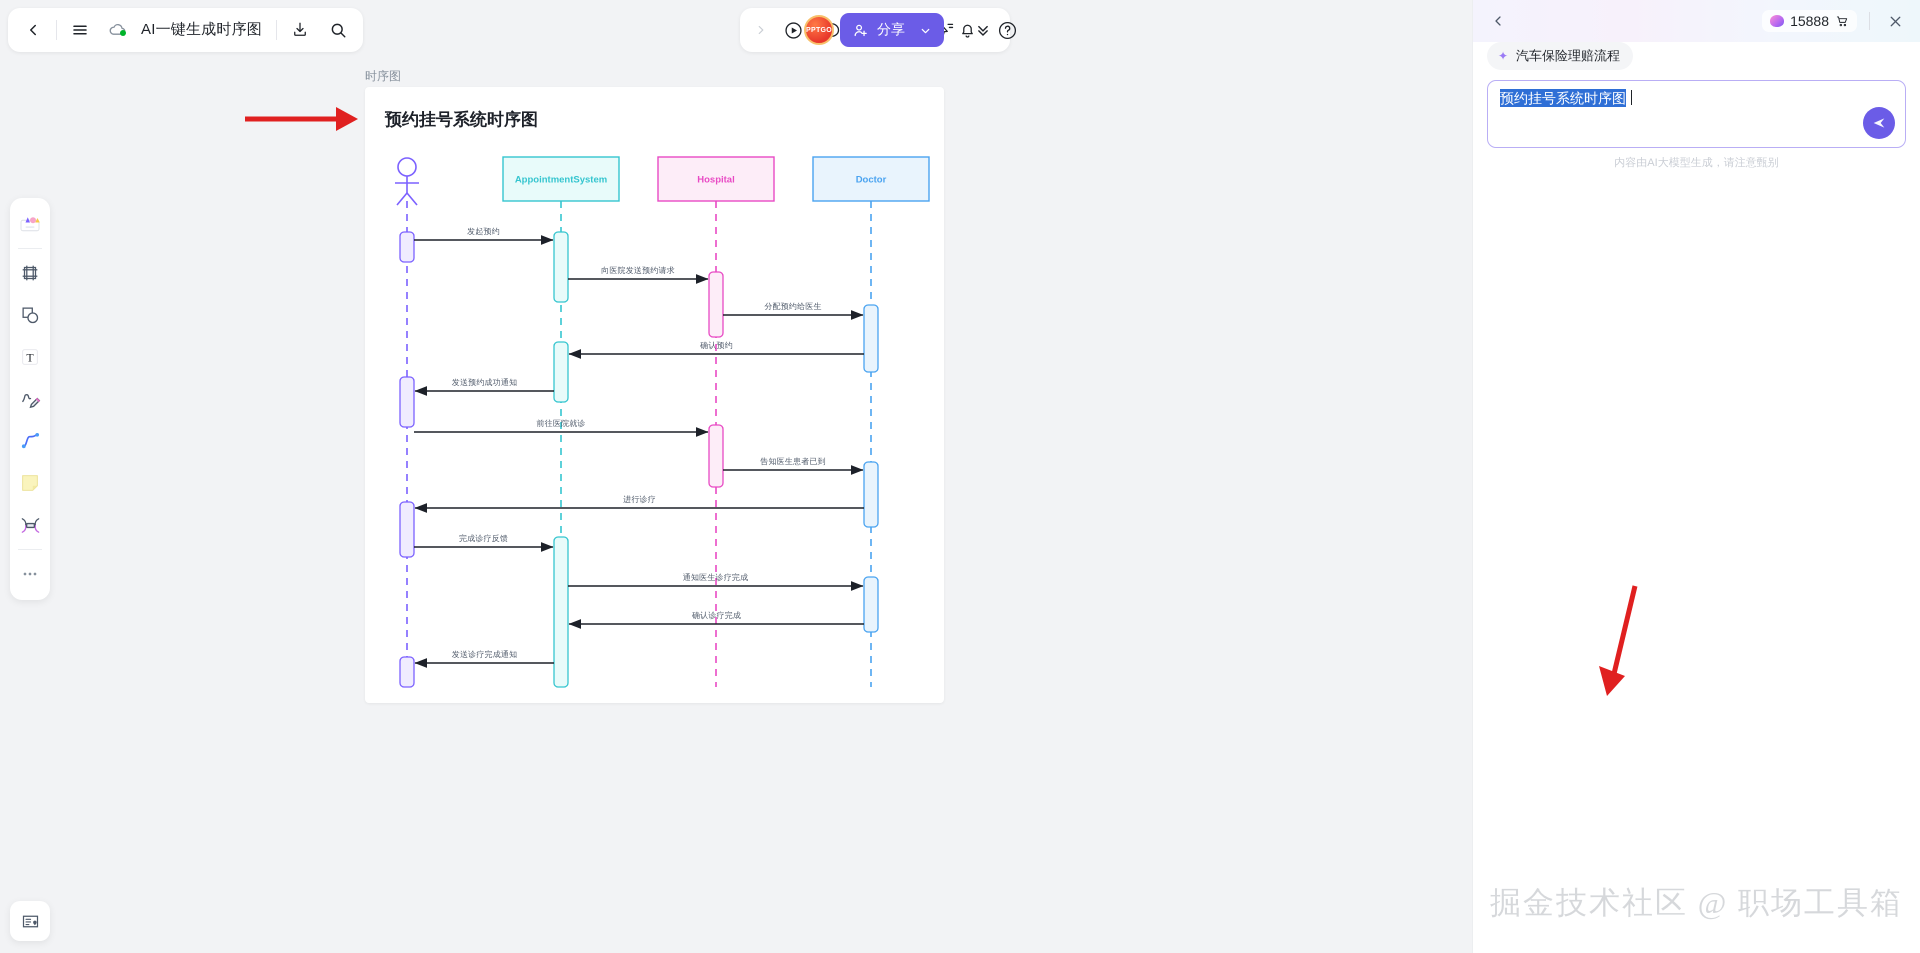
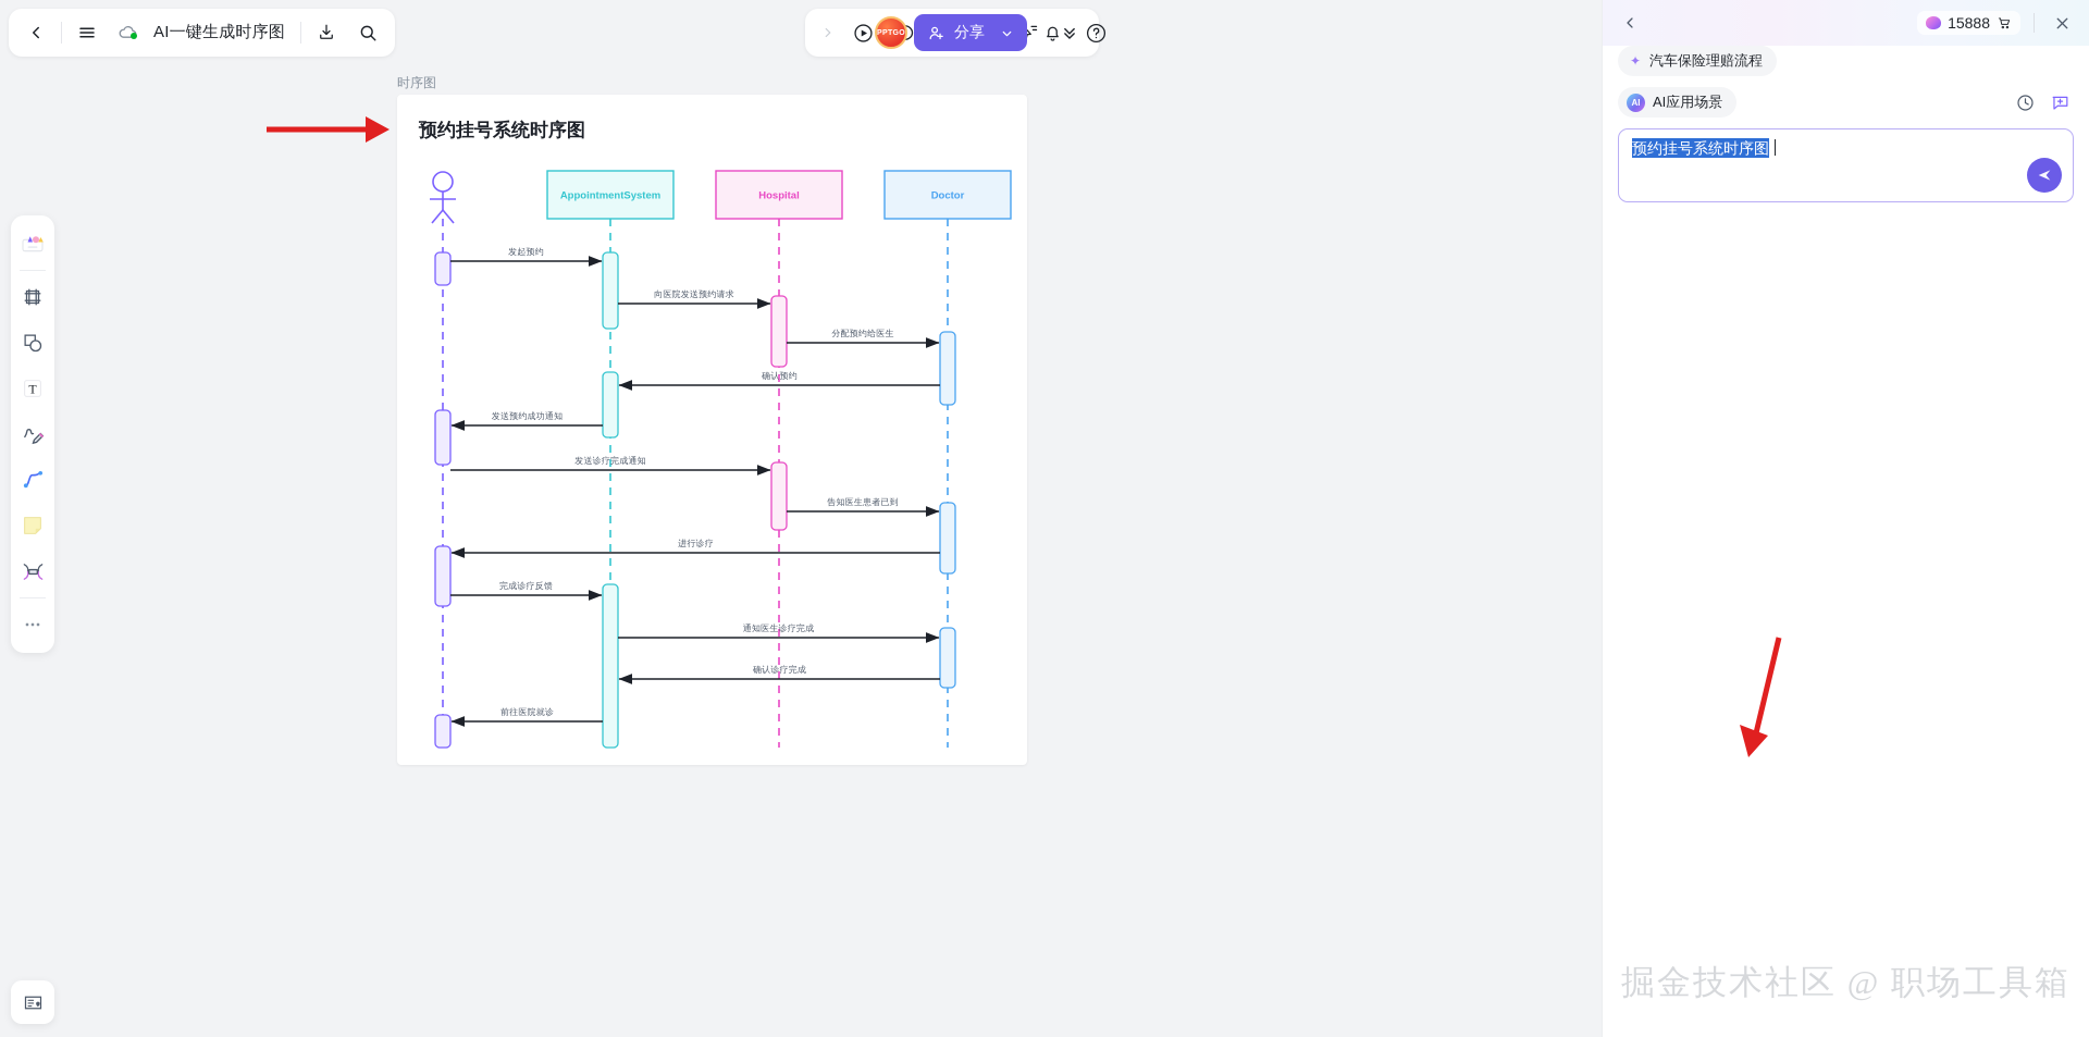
  AI一键生成时序图
  分享
  T
  时序图
  预约挂号系统时序图
  AppointmentSystem
  Hospital
  Doctor
  发起预约
  向医院发送预约请求
  分配预约给医生
  确认预约
  发送预约成功通知
- 前往医院就诊
+ 发送诊疗完成通知
  告知医生患者已到
  进行诊疗
  完成诊疗反馈
  通知医生诊疗完成
  确认诊疗完成
- 发送诊疗完成通知
+ 前往医院就诊
  15888
  ✦
  汽车保险理赔流程
+ AI
+ AI应用场景
  预约挂号系统时序图
- 内容由AI大模型生成，请注意甄别
  掘金技术社区 @ 职场工具箱
